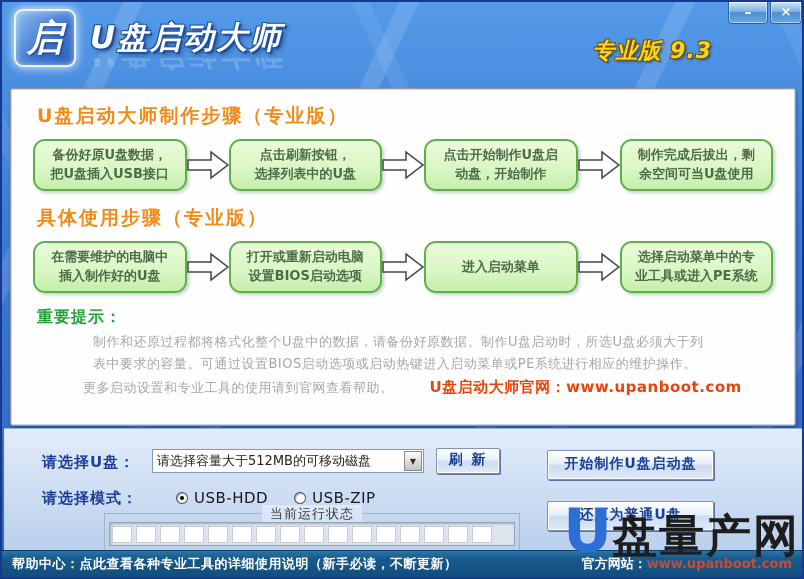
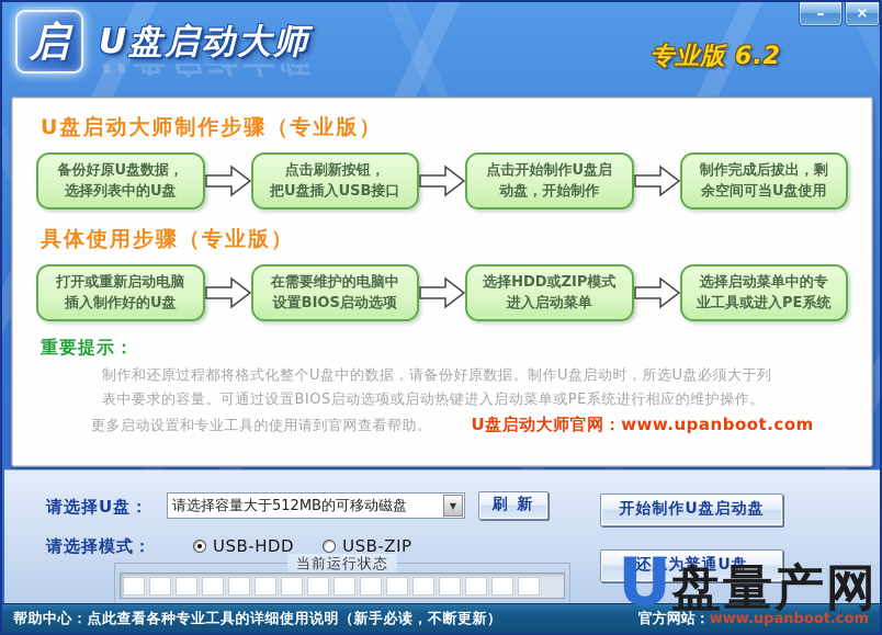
  启
  U盘启动大师
- 专业版 9.3
+ 专业版 6.2
  –
  ×
  U盘启动大师制作步骤（专业版）
  备份好原U盘数据，
- 把U盘插入USB接口
+ 选择列表中的U盘
  点击刷新按钮，
- 选择列表中的U盘
+ 把U盘插入USB接口
  点击开始制作U盘启
  动盘，开始制作
  制作完成后拔出，剩
  余空间可当U盘使用
  具体使用步骤（专业版）
- 在需要维护的电脑中
+ 打开或重新启动电脑
  插入制作好的U盘
- 打开或重新启动电脑
+ 在需要维护的电脑中
  设置BIOS启动选项
+ 选择HDD或ZIP模式
  进入启动菜单
  选择启动菜单中的专
  业工具或进入PE系统
  重要提示：
  制作和还原过程都将格式化整个U盘中的数据，请备份好原数据。制作U盘启动时，所选U盘必须大于列
  表中要求的容量。可通过设置BIOS启动选项或启动热键进入启动菜单或PE系统进行相应的维护操作。
  更多启动设置和专业工具的使用请到官网查看帮助。
  U盘启动大师官网：www.upanboot.com
  请选择U盘：
  请选择容量大于512MB的可移动磁盘
  ▼
  刷 新
  开始制作U盘启动盘
  请选择模式：
  USB-HDD
  USB-ZIP
  还原为普通U盘
  当前运行状态
  帮助中心：点此查看各种专业工具的详细使用说明（新手必读，不断更新）
  官方网站：www.upanboot.com
  U
  盘量产网
